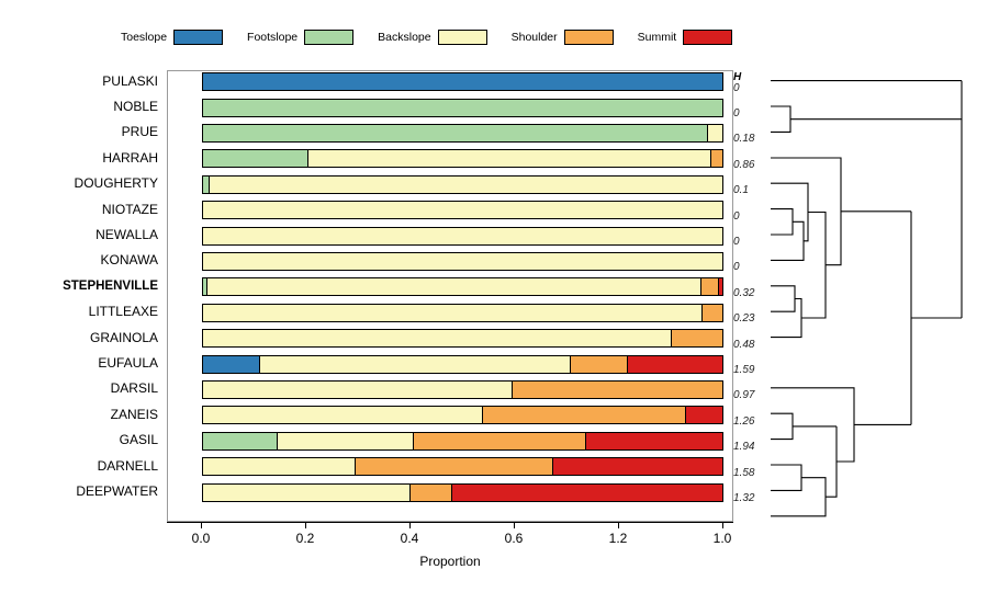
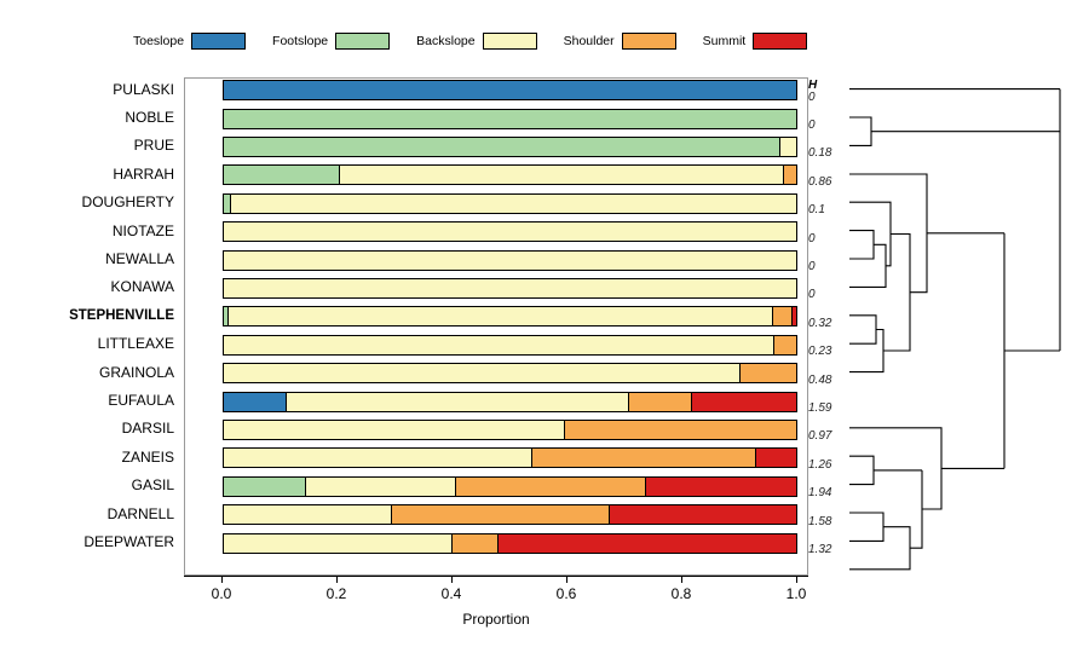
  Toeslope
  Footslope
  Backslope
  Shoulder
  Summit
  PULASKI
  NOBLE
  PRUE
  HARRAH
  DOUGHERTY
  NIOTAZE
  NEWALLA
  KONAWA
  STEPHENVILLE
  LITTLEAXE
  GRAINOLA
  EUFAULA
  DARSIL
  ZANEIS
  GASIL
  DARNELL
  DEEPWATER
  H
  0
  0
  0.18
  0.86
  0.1
  0
  0
  0
  0.32
  0.23
  0.48
  1.59
  0.97
  1.26
  1.94
  1.58
  1.32
  0.0
  0.2
  0.4
  0.6
- 1.2
+ 0.8
  1.0
  Proportion
